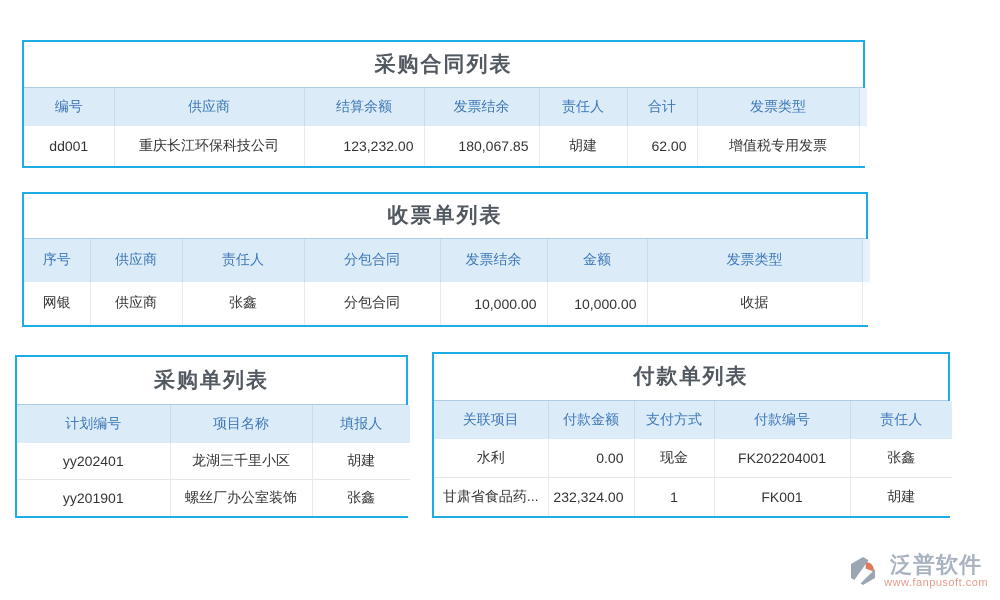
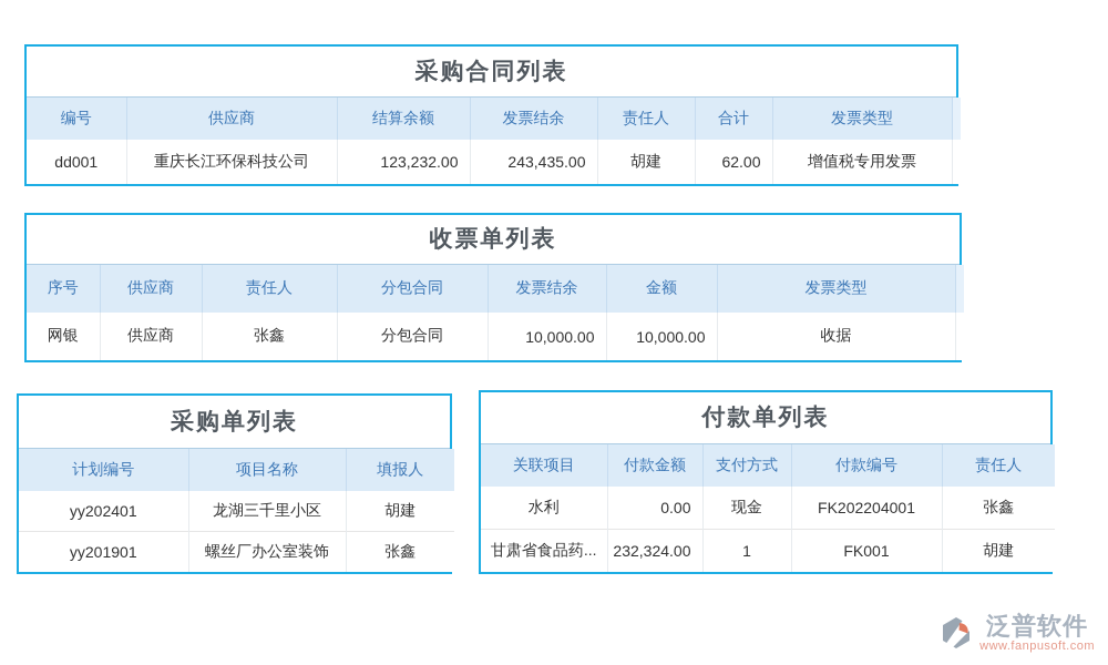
  采购合同列表
  编号	供应商	结算余额	发票结余	责任人	合计	发票类型
- dd001	重庆长江环保科技公司	123,232.00	180,067.85	胡建	62.00	增值税专用发票
+ dd001	重庆长江环保科技公司	123,232.00	243,435.00	胡建	62.00	增值税专用发票
  收票单列表
  序号	供应商	责任人	分包合同	发票结余	金额	发票类型
  网银	供应商	张鑫	分包合同	10,000.00	10,000.00	收据
  采购单列表
  计划编号	项目名称	填报人
  yy202401	龙湖三千里小区	胡建
  yy201901	螺丝厂办公室装饰	张鑫
  付款单列表
  关联项目	付款金额	支付方式	付款编号	责任人
  水利	0.00	现金	FK202204001	张鑫
  甘肃省食品药...	232,324.00	1	FK001	胡建
  泛普软件
  www.fanpusoft.com
